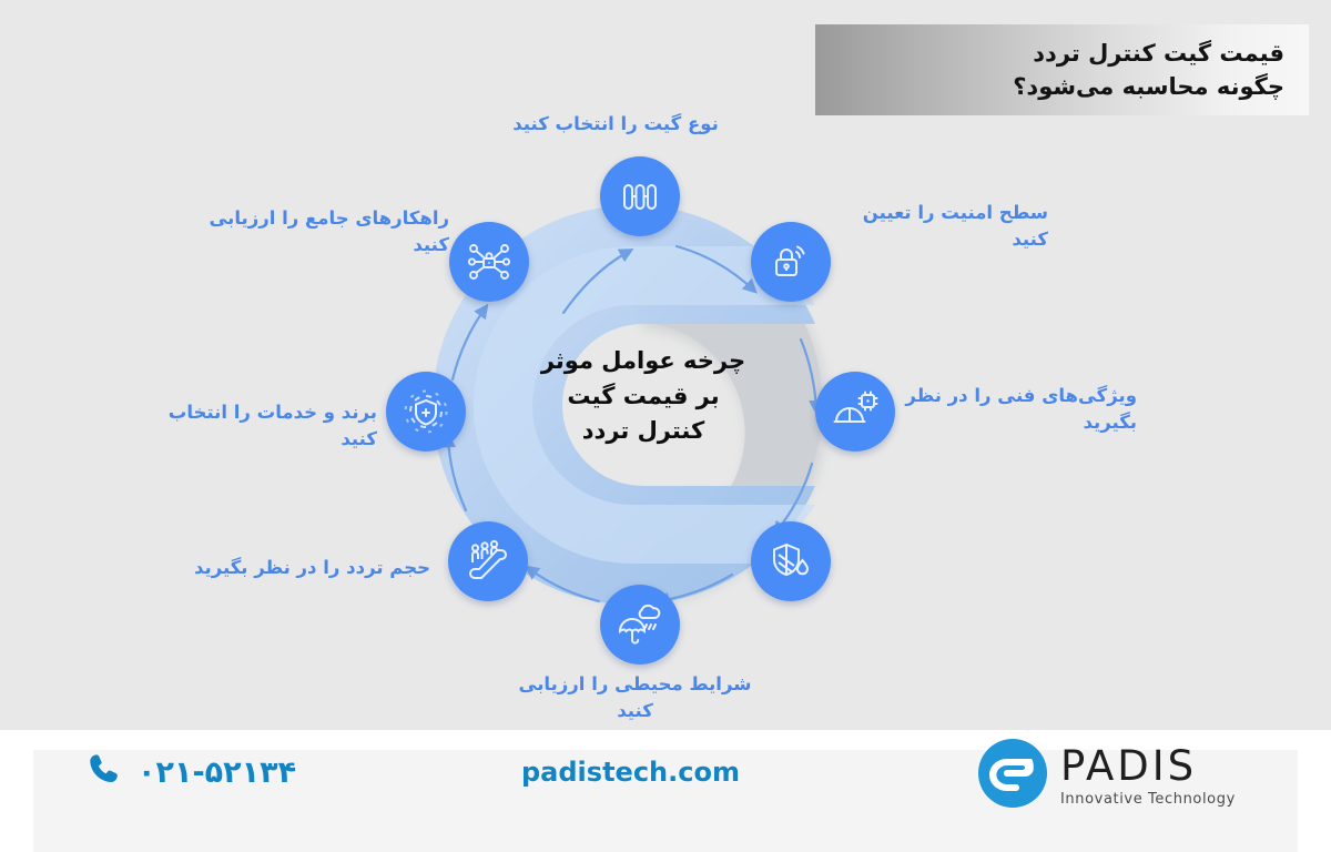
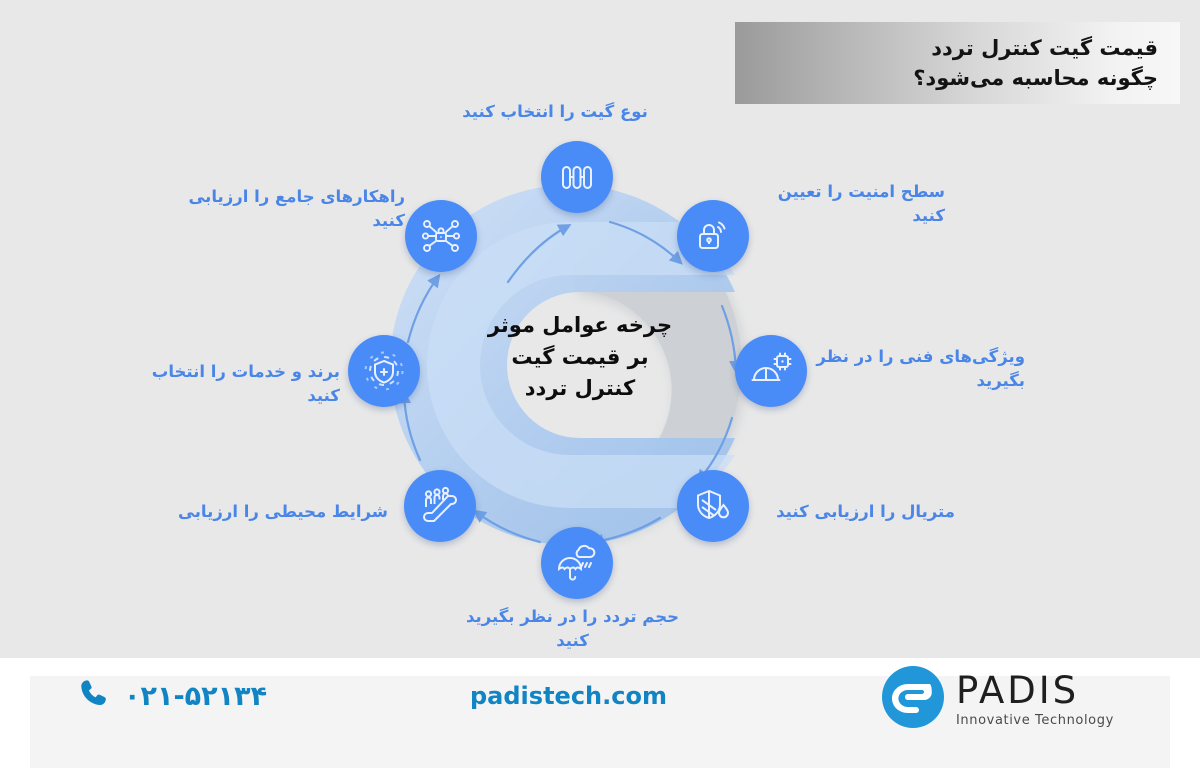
  قیمت گیت کنترل تردد
  چگونه محاسبه می‌شود؟
  چرخه عوامل موثر
  بر قیمت گیت
  کنترل تردد
  نوع گیت را انتخاب کنید
  سطح امنیت را تعیین
  کنید
  ویژگی‌های فنی را در نظر
  بگیرید
+ متریال را ارزیابی کنید
- شرایط محیطی را ارزیابی
+ حجم تردد را در نظر بگیرید
  کنید
- حجم تردد را در نظر بگیرید
+ شرایط محیطی را ارزیابی
  برند و خدمات را انتخاب
  کنید
  راهکارهای جامع را ارزیابی
  کنید
  ۰۲۱-۵۲۱۳۴
  padistech.com
  PADIS
  Innovative Technology
